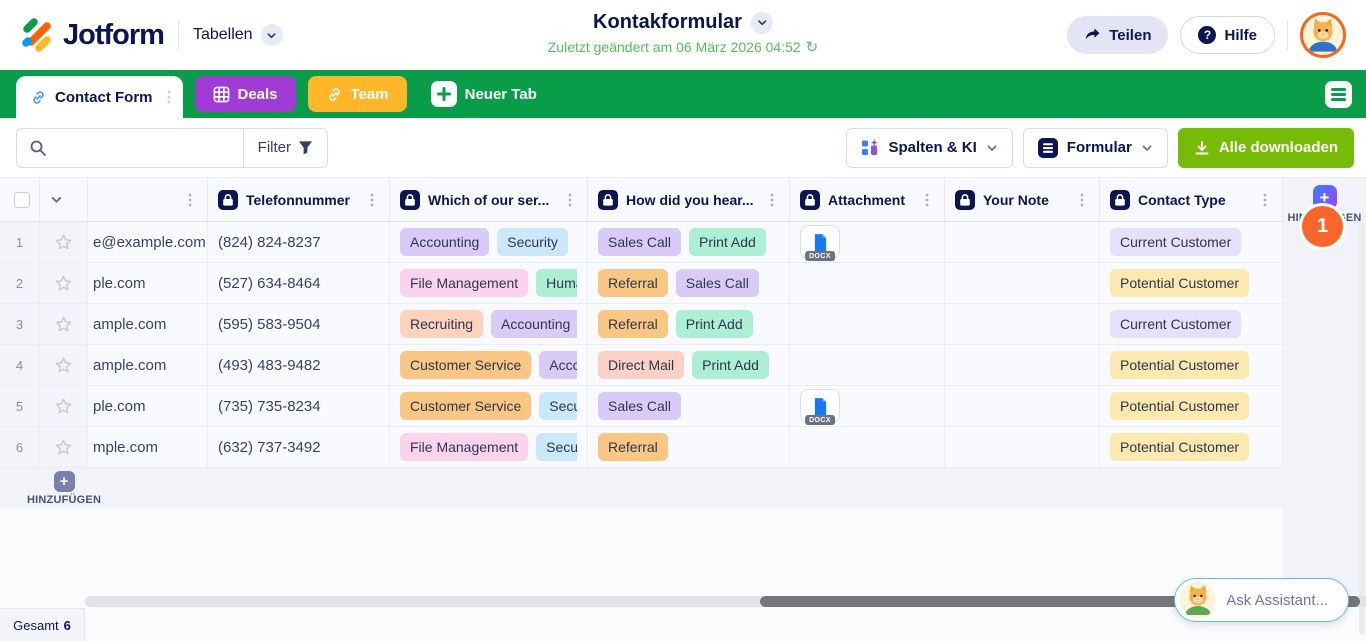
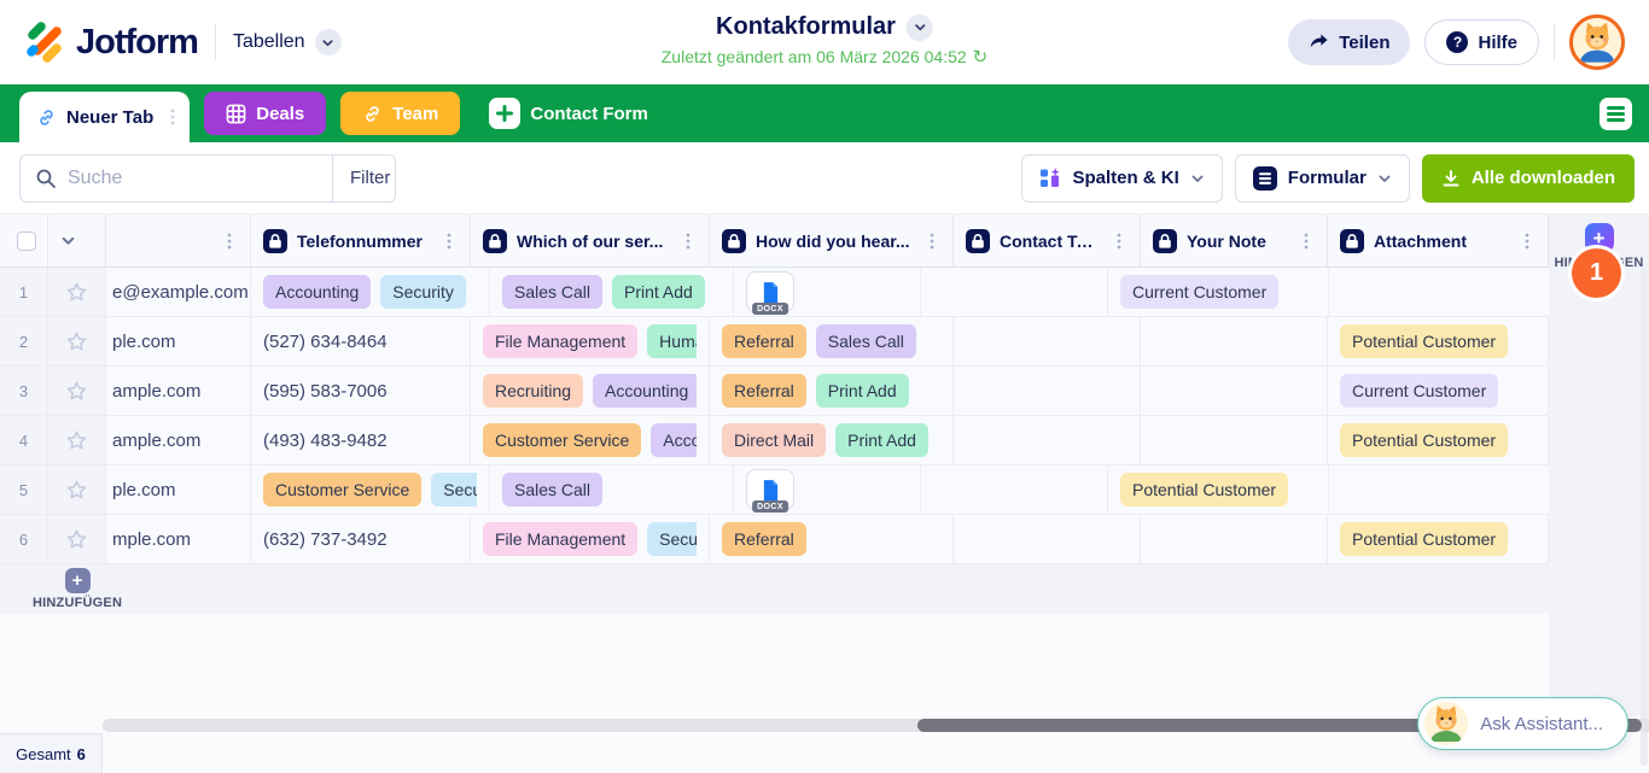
  Jotform
  Tabellen
  Kontakformular
  Zuletzt geändert am 06 März 2026 04:52
  ↻
  Teilen
  ?
  Hilfe
- Contact Form
+ Neuer Tab
  Deals
  Team
- Neuer Tab
+ Contact Form
+ Suche
  Filter
  Spalten & KI
  Formular
  Alle downloaden
  Telefonnummer
  Which of our ser...
  How did you hear...
- Attachment
+ Contact Type
  Your Note
- Contact Type
+ Attachment
  1
  e@example.com
- (824) 824-8237
  Accounting
  Security
  Sales Call
  Print Add
  Current Customer
  2
  ple.com
  (527) 634-8464
  File Management
  Referral
  Sales Call
  Potential Customer
  3
  ample.com
- (595) 583-9504
+ (595) 583-7006
  Recruiting
  Accounting
  Referral
  Print Add
  Current Customer
  4
  ample.com
  (493) 483-9482
  Customer Service
  Acco
  Direct Mail
  Print Add
  Potential Customer
  5
  ple.com
- (735) 735-8234
  Customer Service
  Sales Call
  Potential Customer
  6
  mple.com
  (632) 737-3492
  File Management
  Referral
  Potential Customer
  +
  HINZUFÜGEN
  +
  1
  Gesamt
  6
  Ask Assistant...
